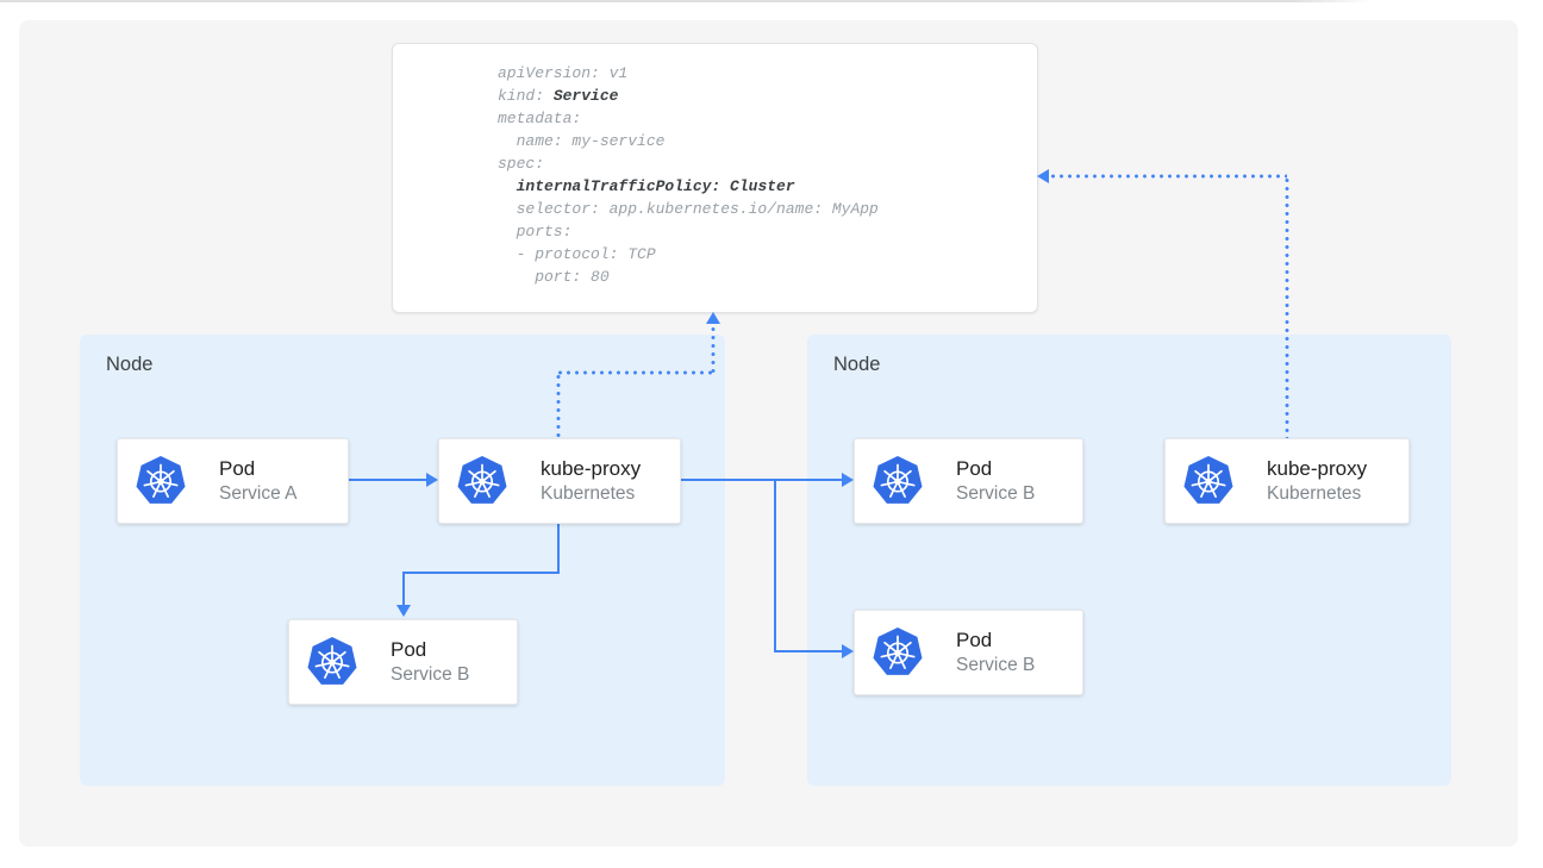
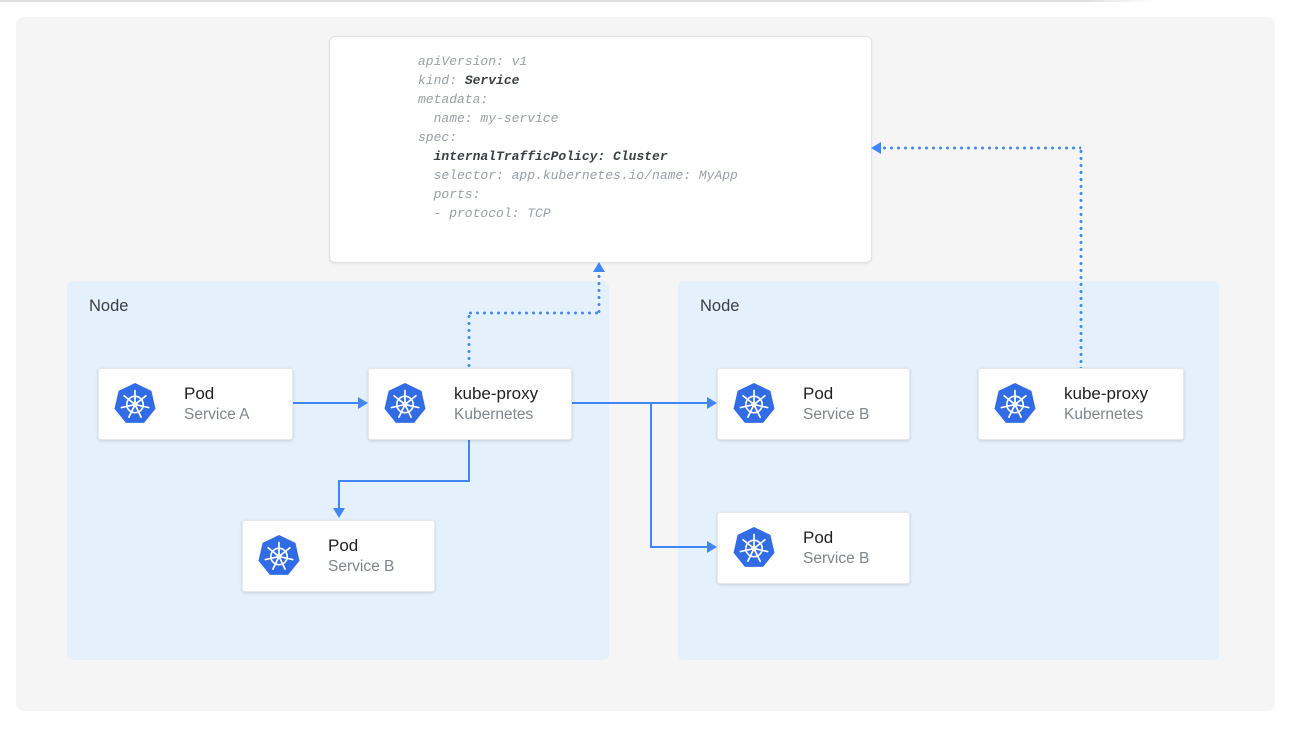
  Node
  Node
  apiVersion: v1
  kind: Service
  metadata:
  name: my-service
  spec:
  internalTrafficPolicy: Cluster
  selector: app.kubernetes.io/name: MyApp
  ports:
  - protocol: TCP
- port: 80
  Pod
  Service A
  kube-proxy
  Kubernetes
  Pod
  Service B
  Pod
  Service B
  Pod
  Service B
  kube-proxy
  Kubernetes
